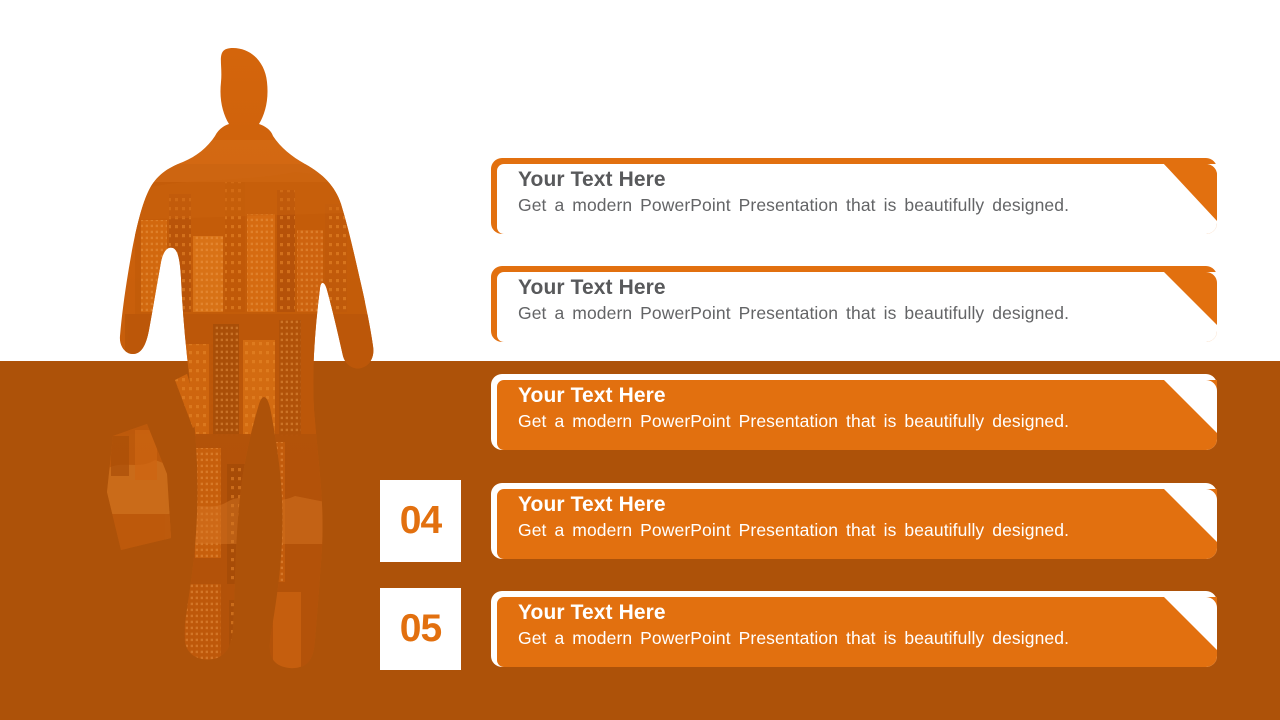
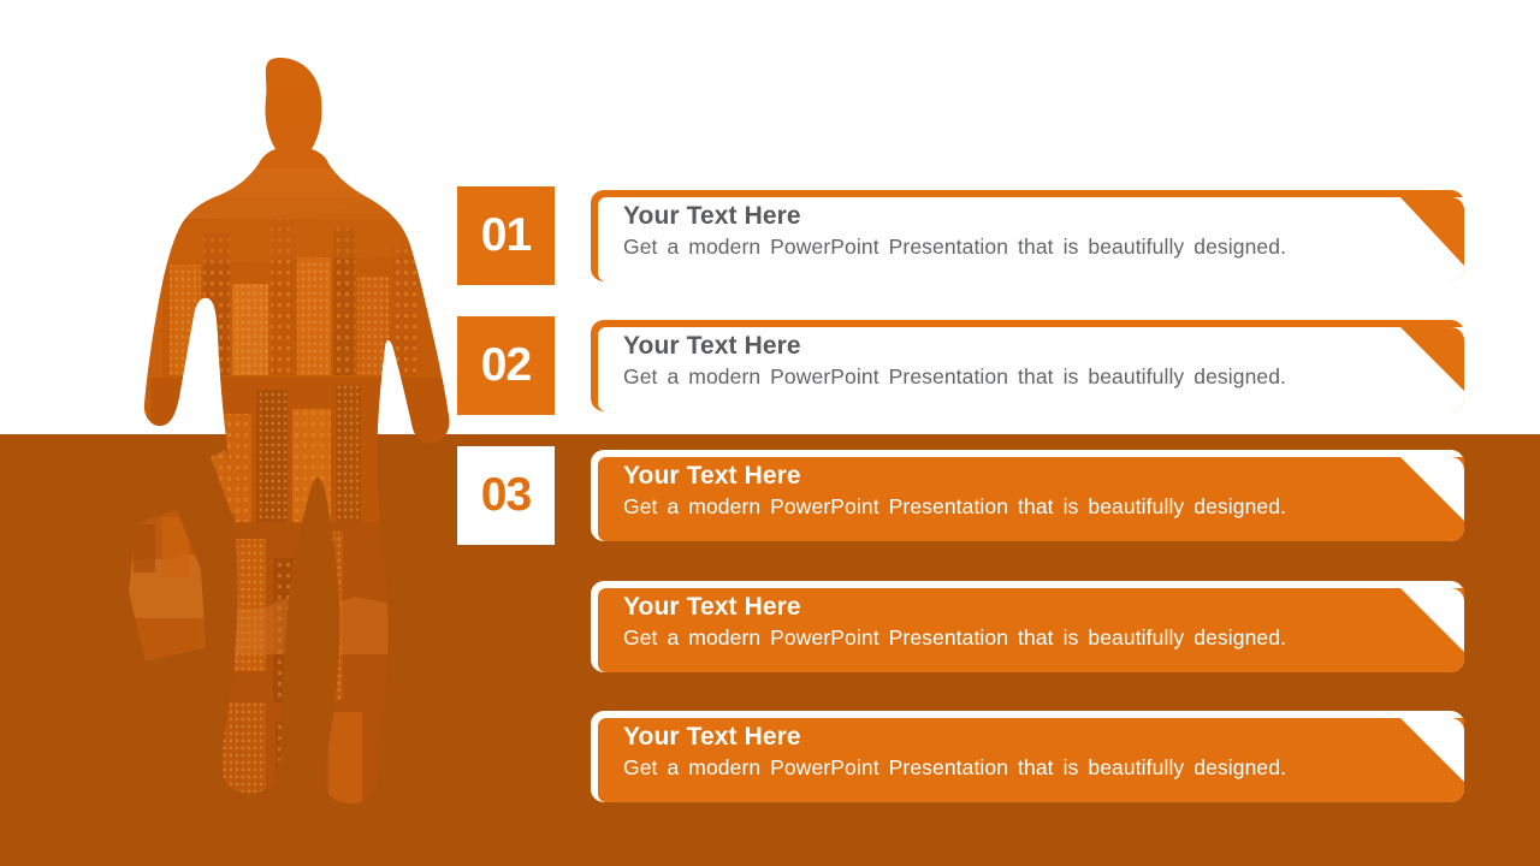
+ 01
  Your Text Here
  Get a modern PowerPoint Presentation that is beautifully designed.
+ 02
  Your Text Here
  Get a modern PowerPoint Presentation that is beautifully designed.
+ 03
  Your Text Here
  Get a modern PowerPoint Presentation that is beautifully designed.
- 04
  Your Text Here
  Get a modern PowerPoint Presentation that is beautifully designed.
- 05
  Your Text Here
  Get a modern PowerPoint Presentation that is beautifully designed.
